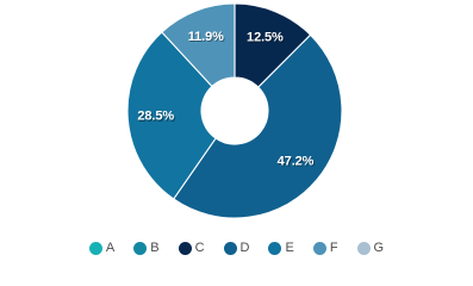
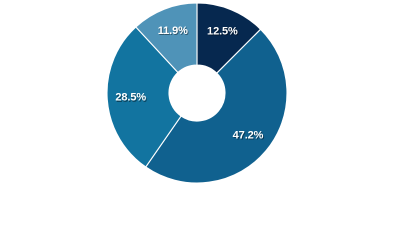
  12.5%
  47.2%
  28.5%
  11.9%
- A
- B
- C
- D
- E
- F
- G
